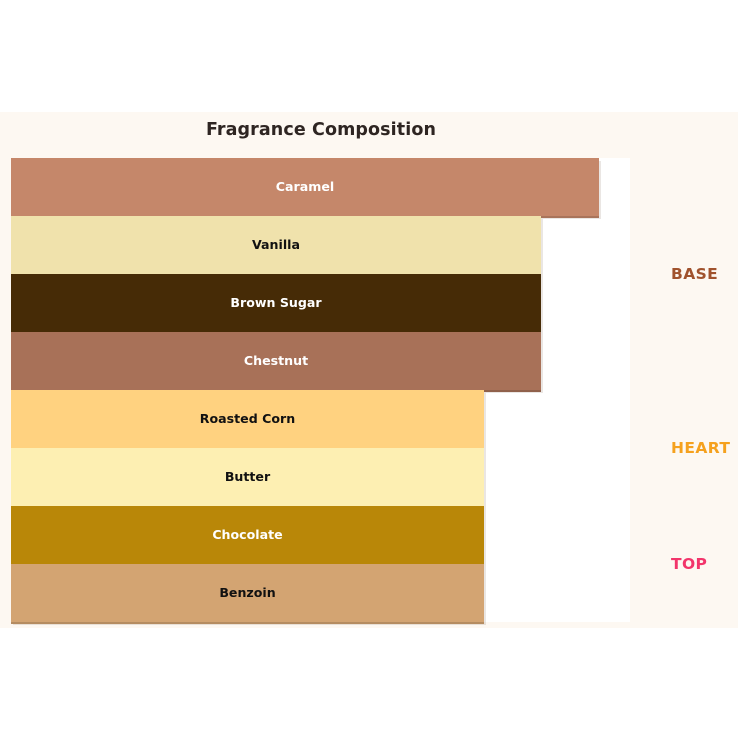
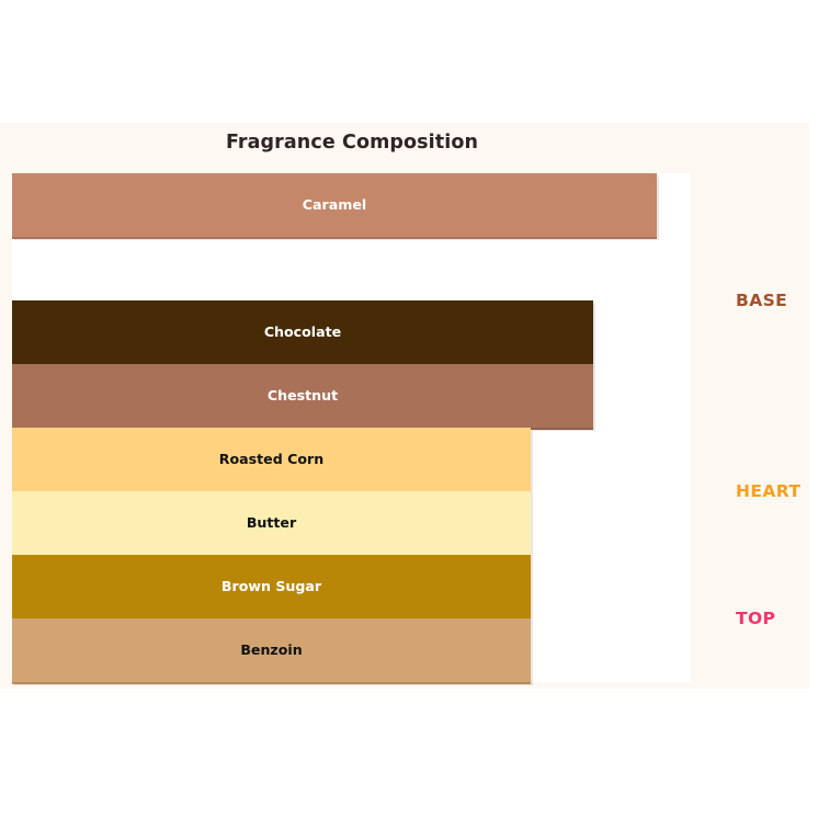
  Fragrance Composition
  Caramel
- Vanilla
- Brown Sugar
+ Chocolate
  Chestnut
  Roasted Corn
  Butter
- Chocolate
+ Brown Sugar
  Benzoin
  BASE
  HEART
  TOP
